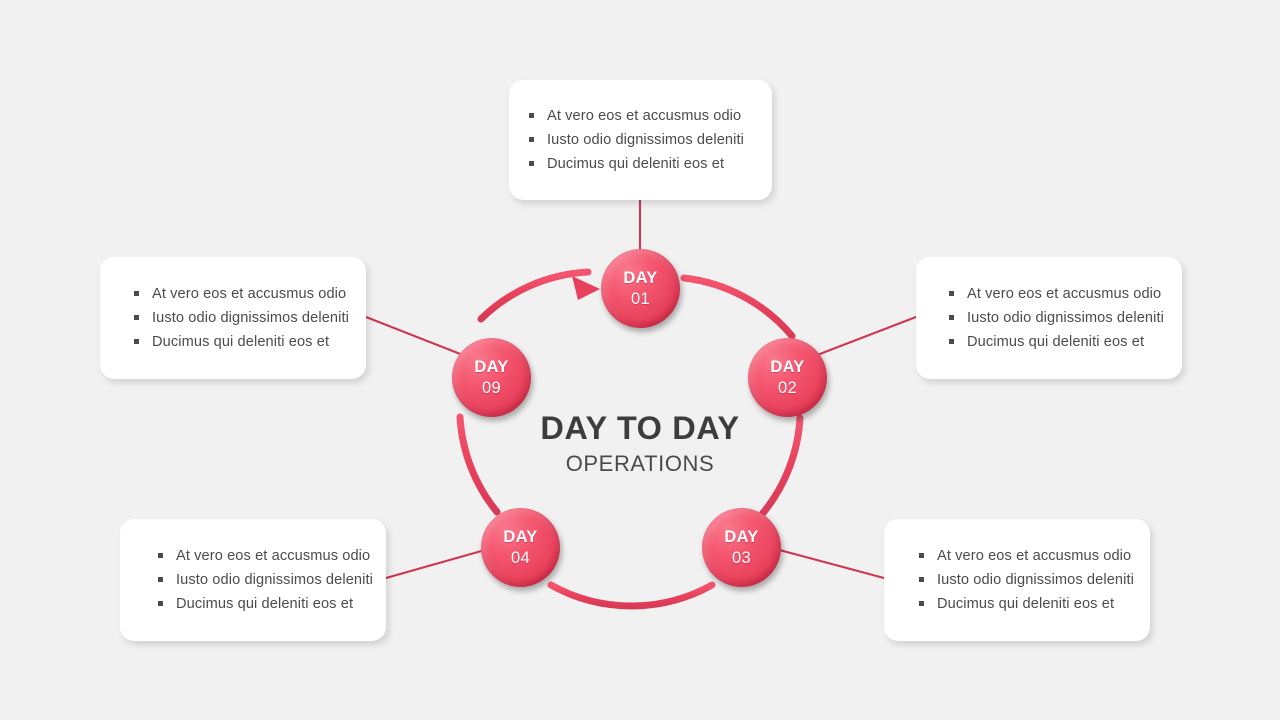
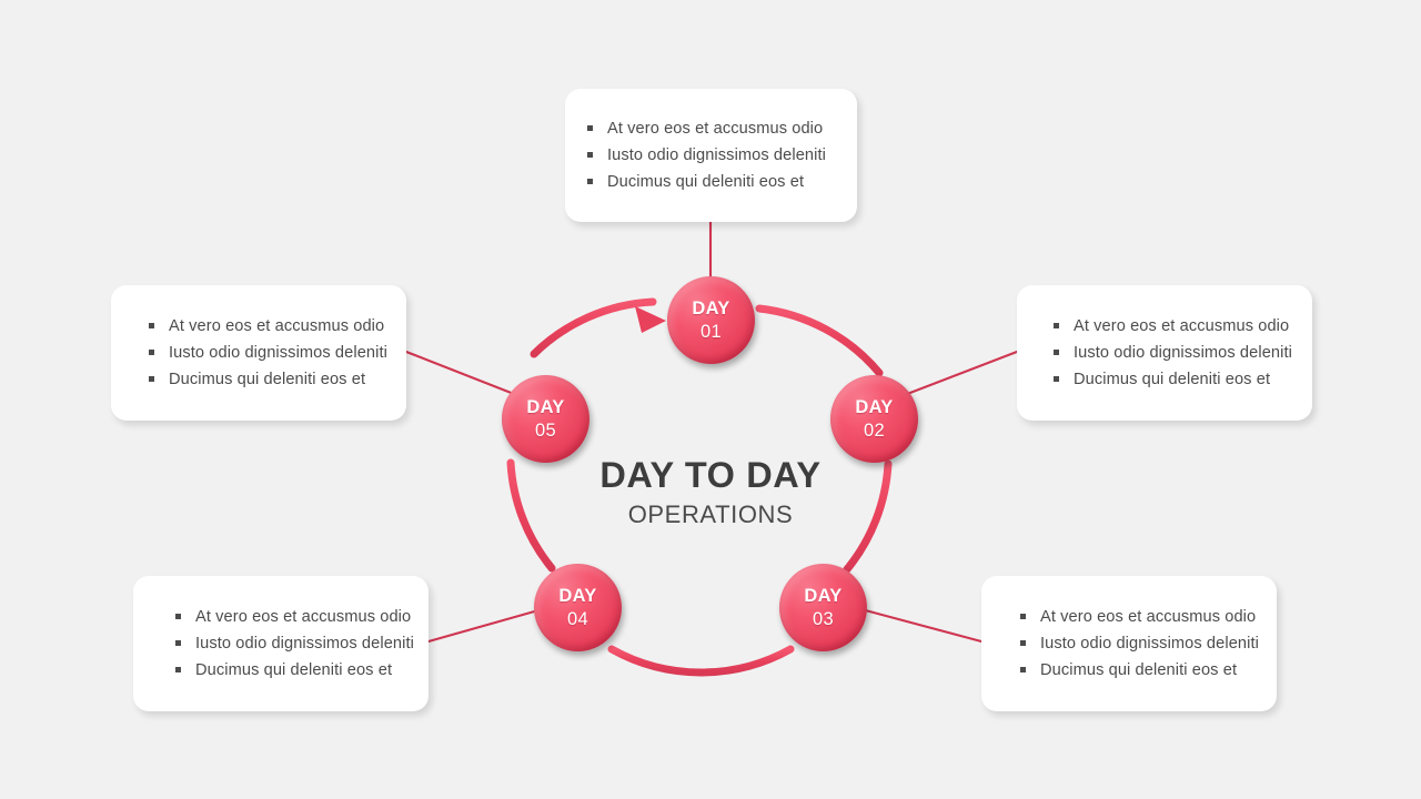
  At vero eos et accusmus odio
  Iusto odio dignissimos deleniti
  Ducimus qui deleniti eos et
  At vero eos et accusmus odio
  Iusto odio dignissimos deleniti
  Ducimus qui deleniti eos et
  At vero eos et accusmus odio
  Iusto odio dignissimos deleniti
  Ducimus qui deleniti eos et
  At vero eos et accusmus odio
  Iusto odio dignissimos deleniti
  Ducimus qui deleniti eos et
  At vero eos et accusmus odio
  Iusto odio dignissimos deleniti
  Ducimus qui deleniti eos et
  DAY TO DAY
  OPERATIONS
  DAY
  01
  DAY
  02
  DAY
  03
  DAY
  04
  DAY
- 09
+ 05
